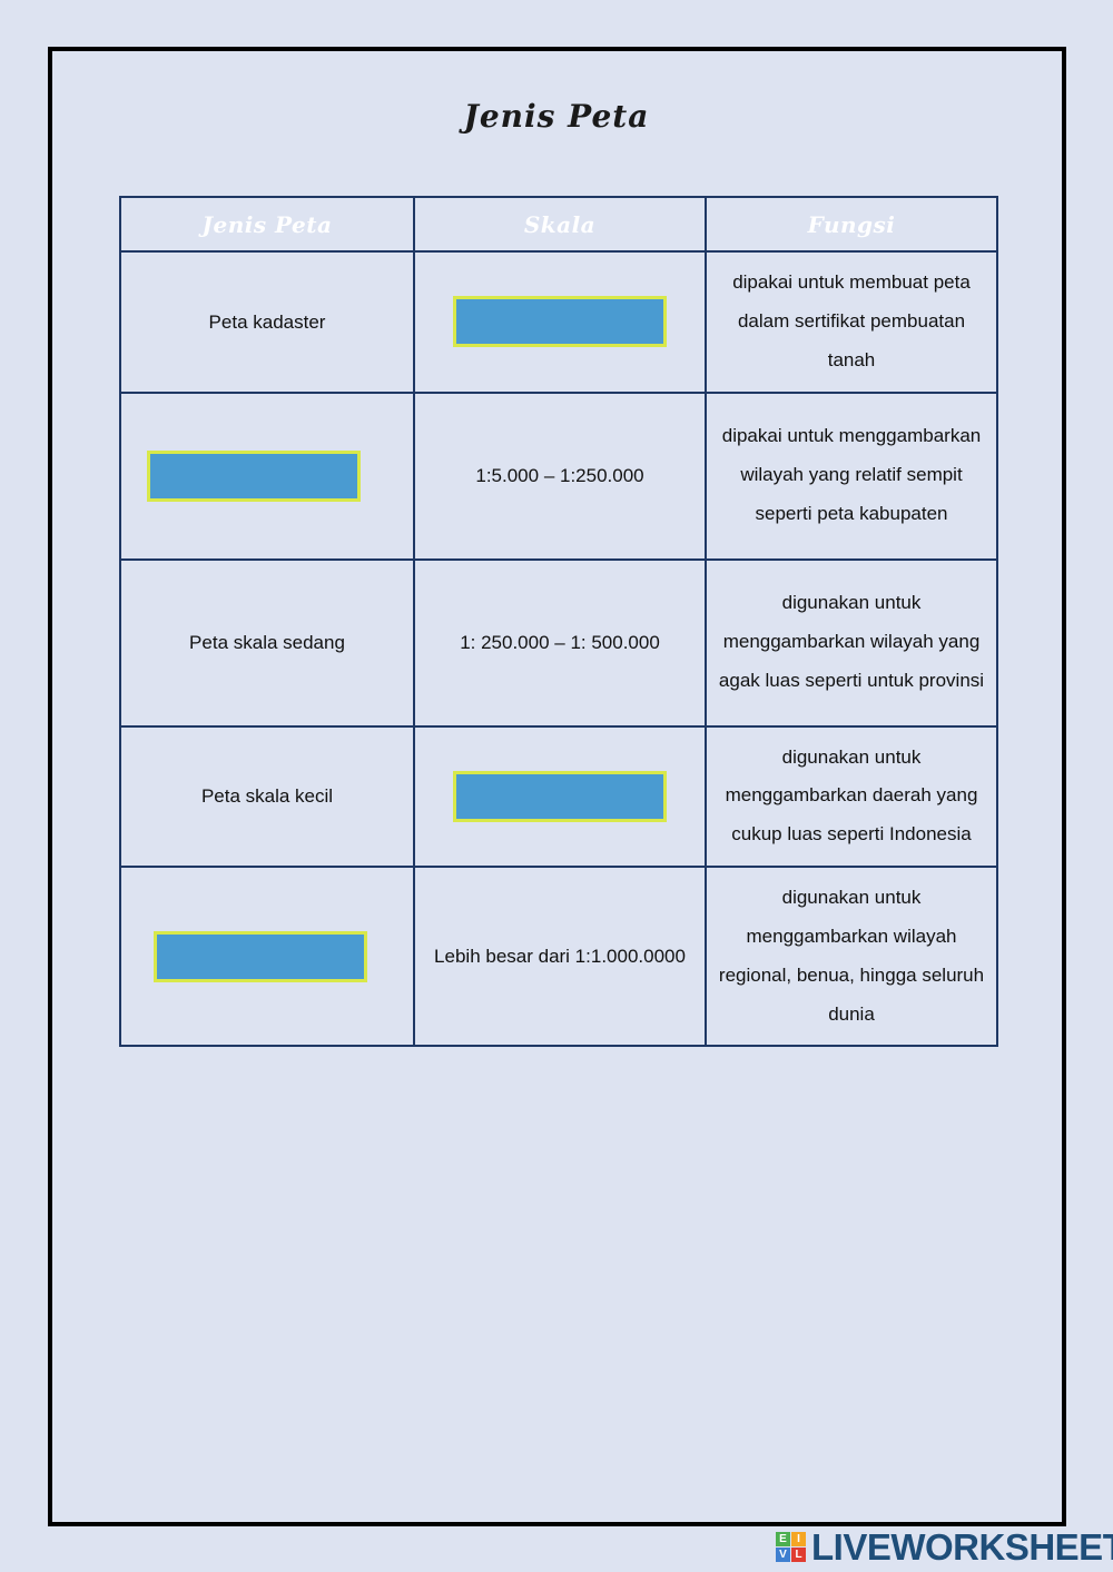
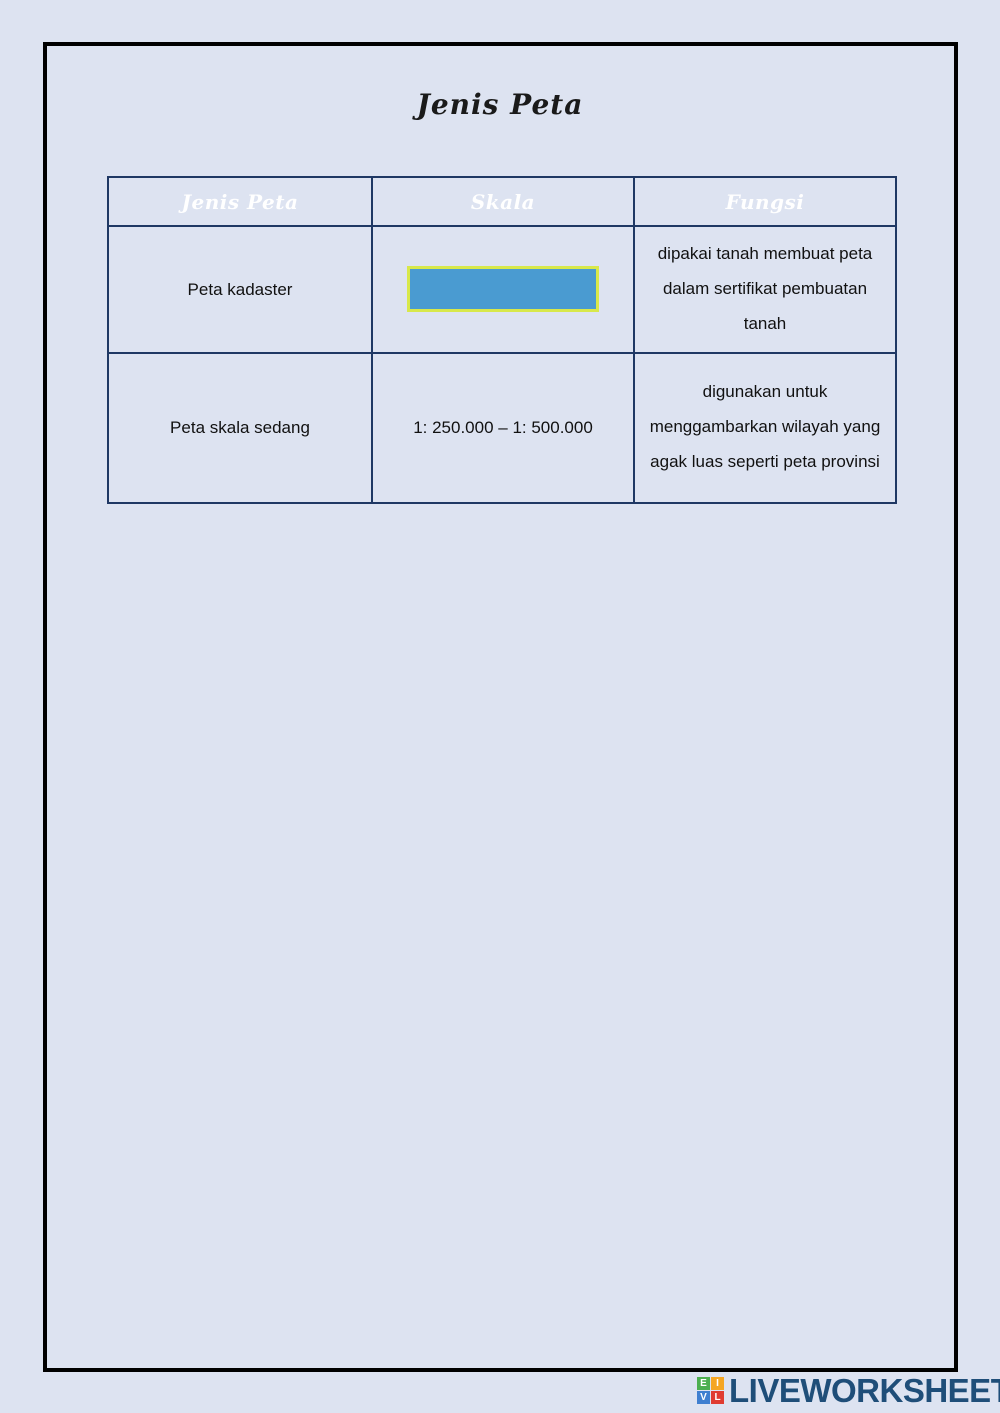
  Jenis Peta
  Jenis Peta	Skala	Fungsi
- Peta kadaster		dipakai untuk membuat peta dalam sertifikat pembuatan tanah
+ Peta kadaster		dipakai tanah membuat peta dalam sertifikat pembuatan tanah
- 	1:5.000 – 1:250.000	dipakai untuk menggambarkan wilayah yang relatif sempit seperti peta kabupaten
- Peta skala sedang	1: 250.000 – 1: 500.000	digunakan untuk menggambarkan wilayah yang agak luas seperti untuk provinsi
+ Peta skala sedang	1: 250.000 – 1: 500.000	digunakan untuk menggambarkan wilayah yang agak luas seperti peta provinsi
- Peta skala kecil		digunakan untuk menggambarkan daerah yang cukup luas seperti Indonesia
- 	Lebih besar dari 1:1.000.0000	digunakan untuk menggambarkan wilayah regional, benua, hingga seluruh dunia
  E
  I
  V
  L
  LIVEWORKSHEE
